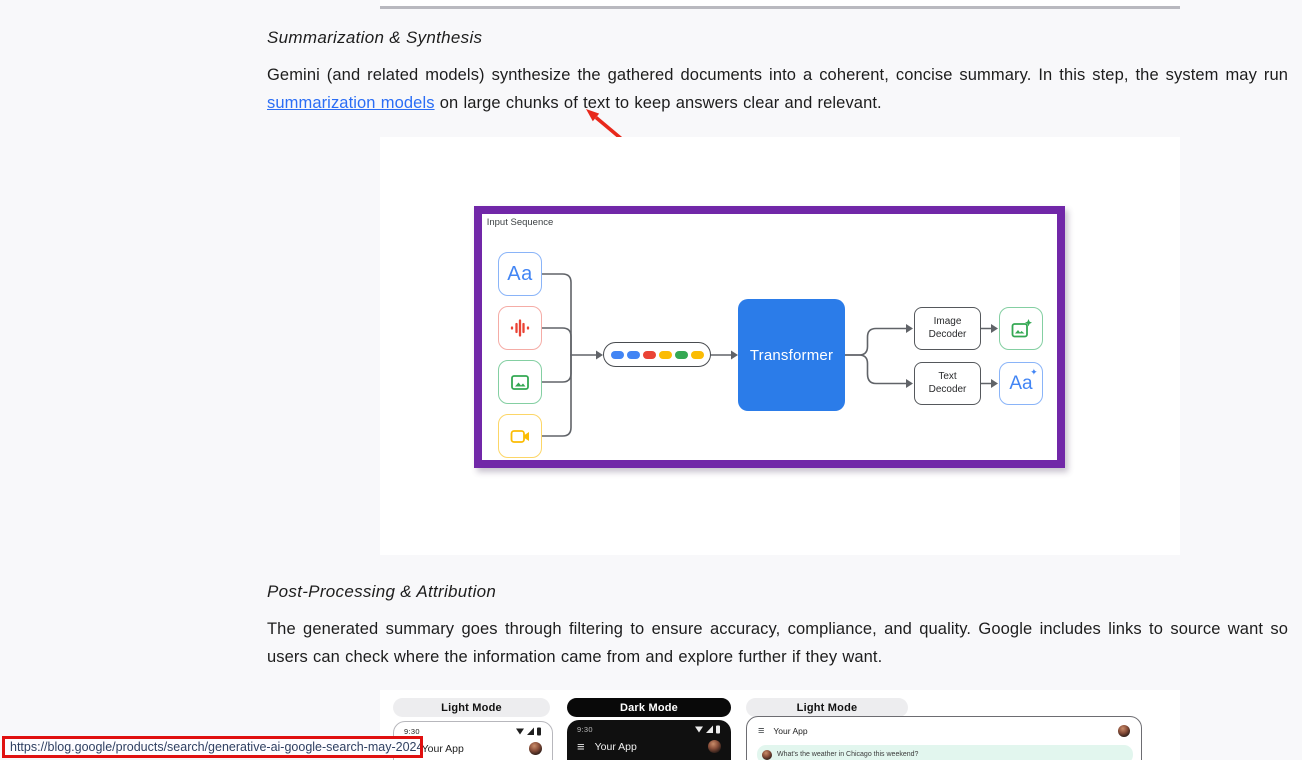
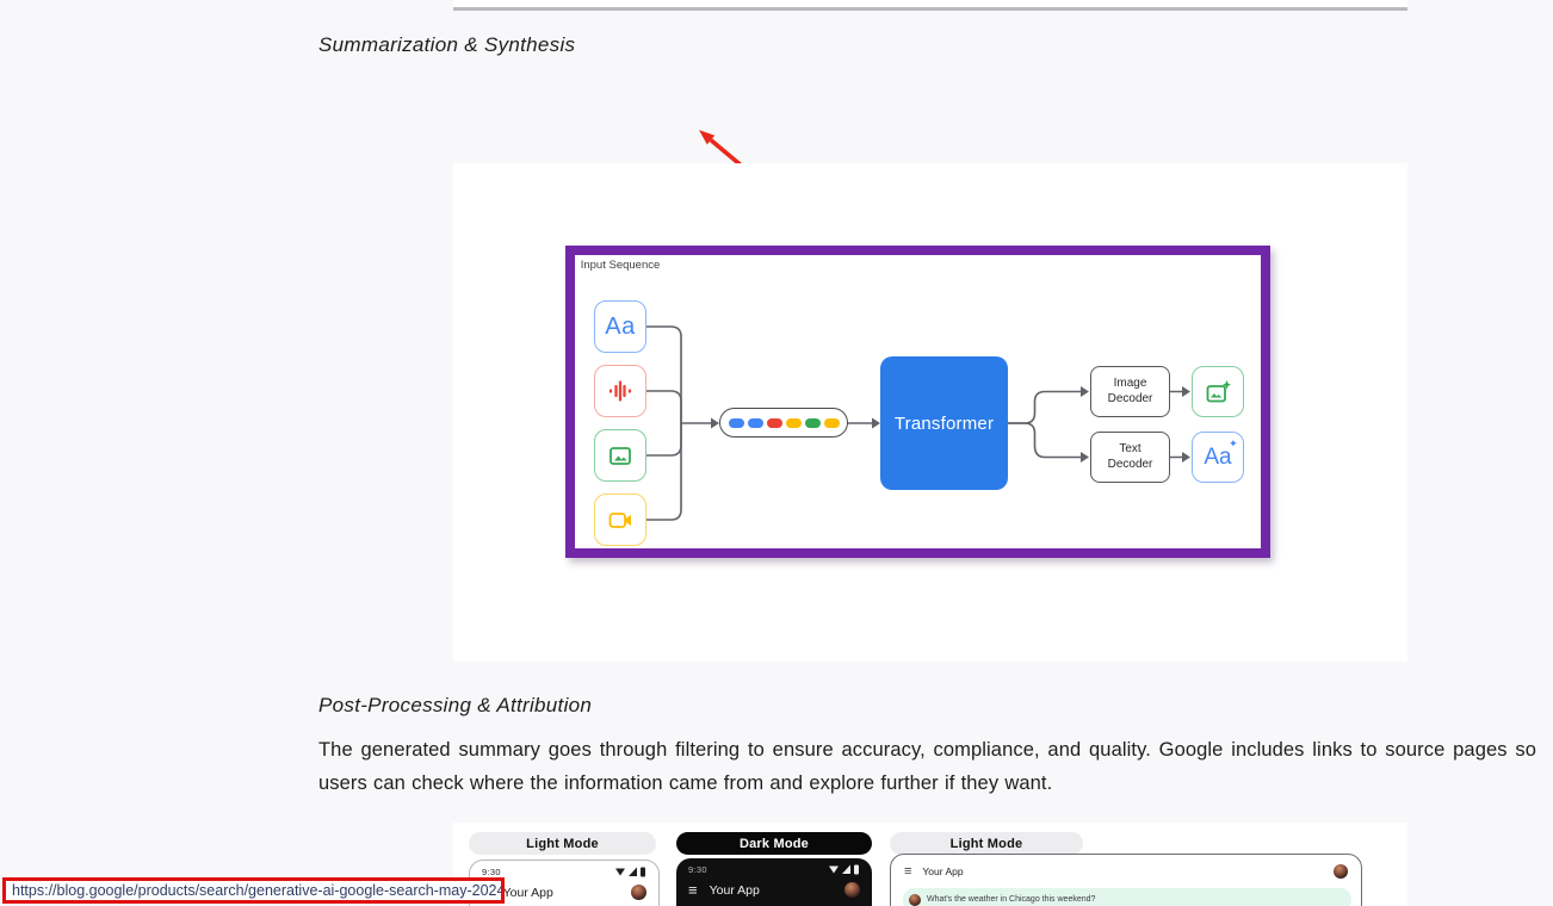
  Summarization & Synthesis
- Gemini (and related models) synthesize the gathered documents into a coherent, concise summary. In this step, the system may run summarization models on large chunks of text to keep answers clear and relevant.
  Input Sequence
  Aa
  Transformer
  Image Decoder
  Text Decoder
  Aa
  ✦
  Post-Processing & Attribution
- The generated summary goes through filtering to ensure accuracy, compliance, and quality. Google includes links to source want so users can check where the information came from and explore further if they want.
+ The generated summary goes through filtering to ensure accuracy, compliance, and quality. Google includes links to source pages so users can check where the information came from and explore further if they want.
  Light Mode
  Dark Mode
  Light Mode
  9:30
  Your App
  9:30
  ≡
  Your App
  ≡
  Your App
  https://blog.google/products/search/generative-ai-google-search-may-2024
